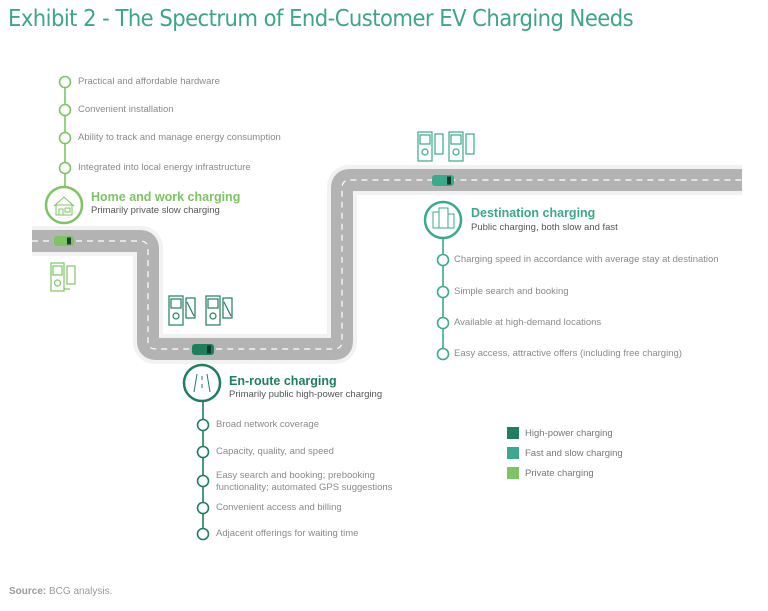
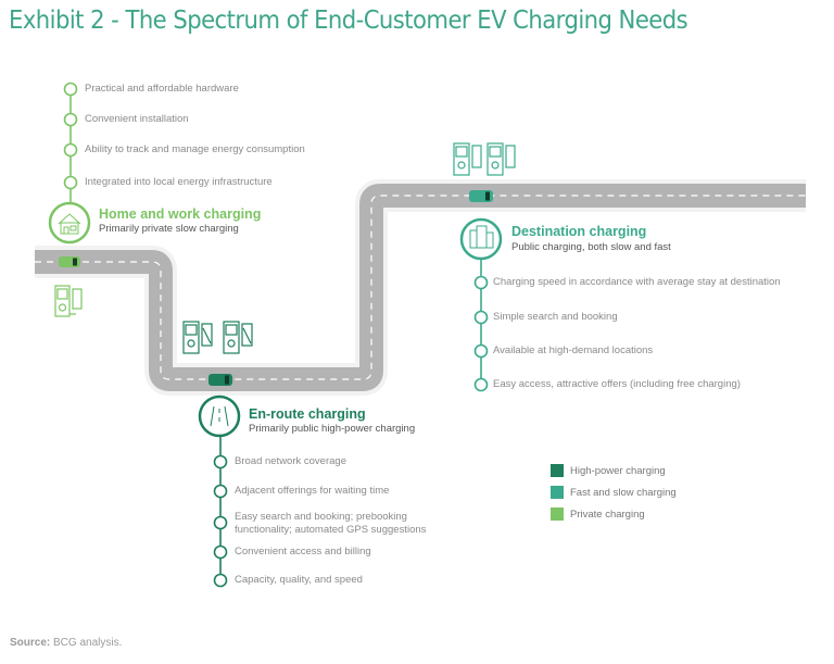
  Exhibit 2 - The Spectrum of End-Customer EV Charging Needs
  Practical and affordable hardware
  Convenient installation
  Ability to track and manage energy consumption
  Integrated into local energy infrastructure
  Home and work charging
  Primarily private slow charging
  Destination charging
  Public charging, both slow and fast
  Charging speed in accordance with average stay at destination
  Simple search and booking
  Available at high-demand locations
  Easy access, attractive offers (including free charging)
  En-route charging
  Primarily public high-power charging
  Broad network coverage
- Capacity, quality, and speed
+ Adjacent offerings for waiting time
  Easy search and booking; prebooking
  functionality; automated GPS suggestions
  Convenient access and billing
- Adjacent offerings for waiting time
+ Capacity, quality, and speed
  High-power charging
  Fast and slow charging
  Private charging
  Source: BCG analysis.
